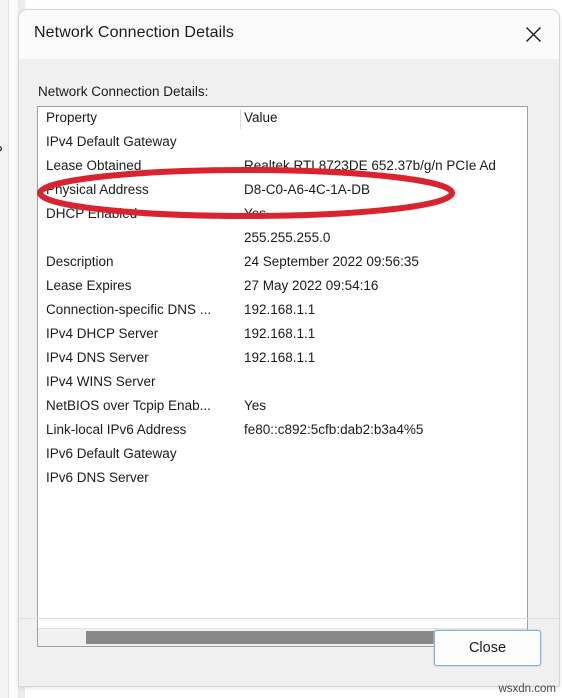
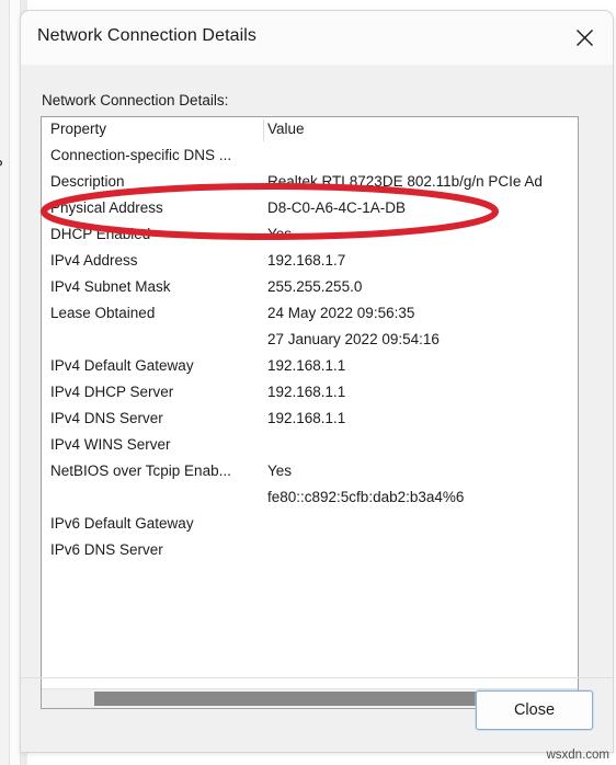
  Network Connection Details
  Network Connection Details:
  Property
  Value
- IPv4 Default Gateway
+ Connection-specific DNS ...
- Lease Obtained
+ Description
- Realtek RTL8723DE 652.37b/g/n PCIe Ad
+ Realtek RTL8723DE 802.11b/g/n PCIe Ad
  Physical Address
  D8-C0-A6-4C-1A-DB
+ IPv4 Address
+ 192.168.1.7
+ IPv4 Subnet Mask
  255.255.255.0
- Description
+ Lease Obtained
- 24 September 2022 09:56:35
+ 24 May 2022 09:56:35
- Lease Expires
- 27 May 2022 09:54:16
+ 27 January 2022 09:54:16
- Connection-specific DNS ...
+ IPv4 Default Gateway
  192.168.1.1
  IPv4 DHCP Server
  192.168.1.1
  IPv4 DNS Server
  192.168.1.1
  IPv4 WINS Server
  NetBIOS over Tcpip Enab...
  Yes
- Link-local IPv6 Address
- fe80::c892:5cfb:dab2:b3a4%5
+ fe80::c892:5cfb:dab2:b3a4%6
  IPv6 Default Gateway
  IPv6 DNS Server
  Close
  wsxdn.com
